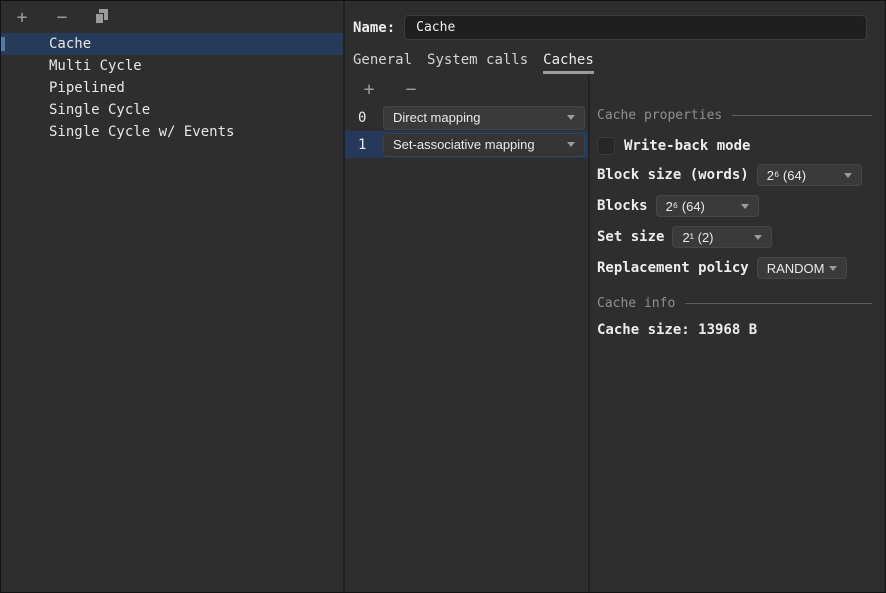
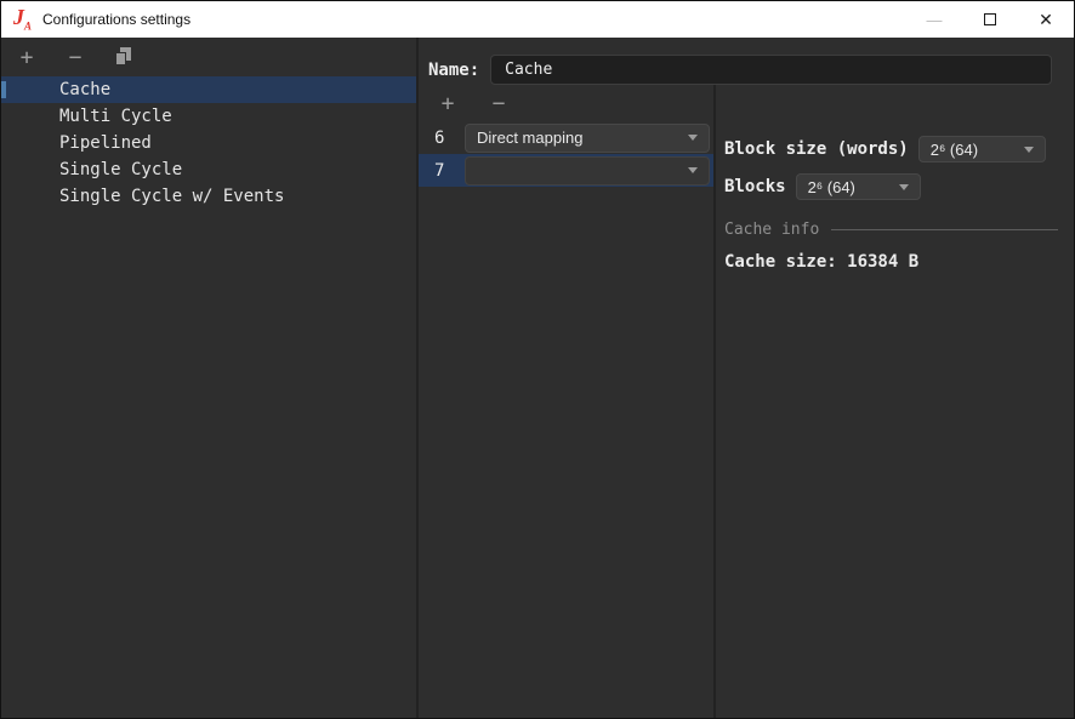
+ JA
+ Configurations settings
+ —
+ ✕
  +
  −
  Cache
  Multi Cycle
  Pipelined
  Single Cycle
  Single Cycle w/ Events
  Name:
  Cache
- General
- System calls
- Caches
  +
  −
- 0
+ 6
  Direct mapping
- 1
+ 7
- Set-associative mapping
- Cache properties
- Write-back mode
  Block size (words)
  2⁶ (64)
  Blocks
  2⁶ (64)
- Set size
- 2¹ (2)
- Replacement policy
- RANDOM
  Cache info
- Cache size: 13968 B
+ Cache size: 16384 B
